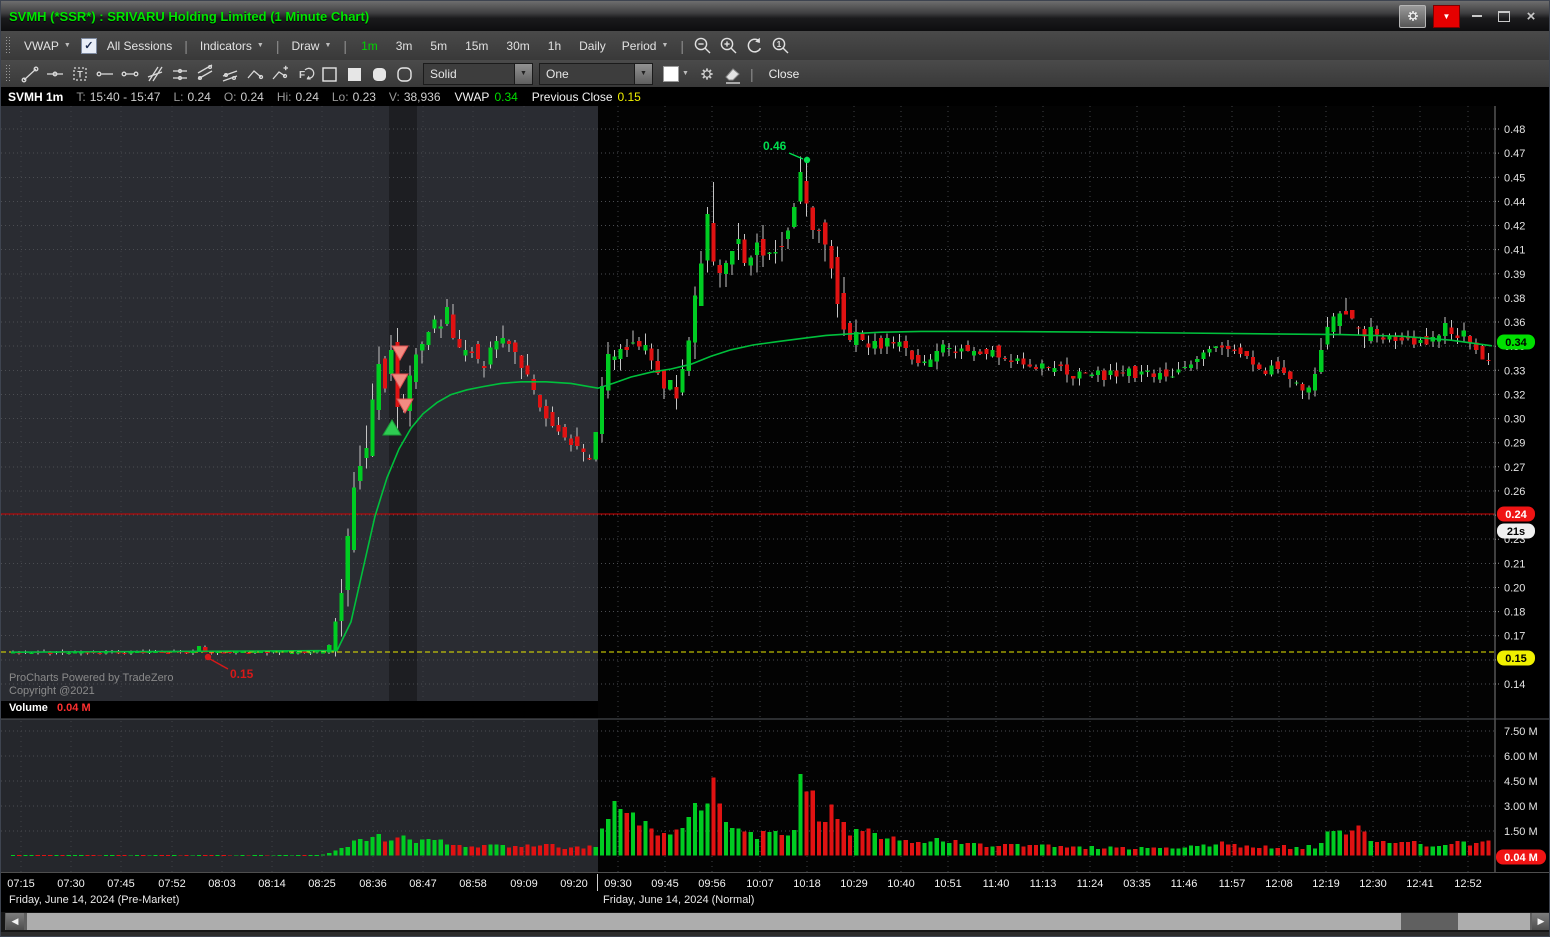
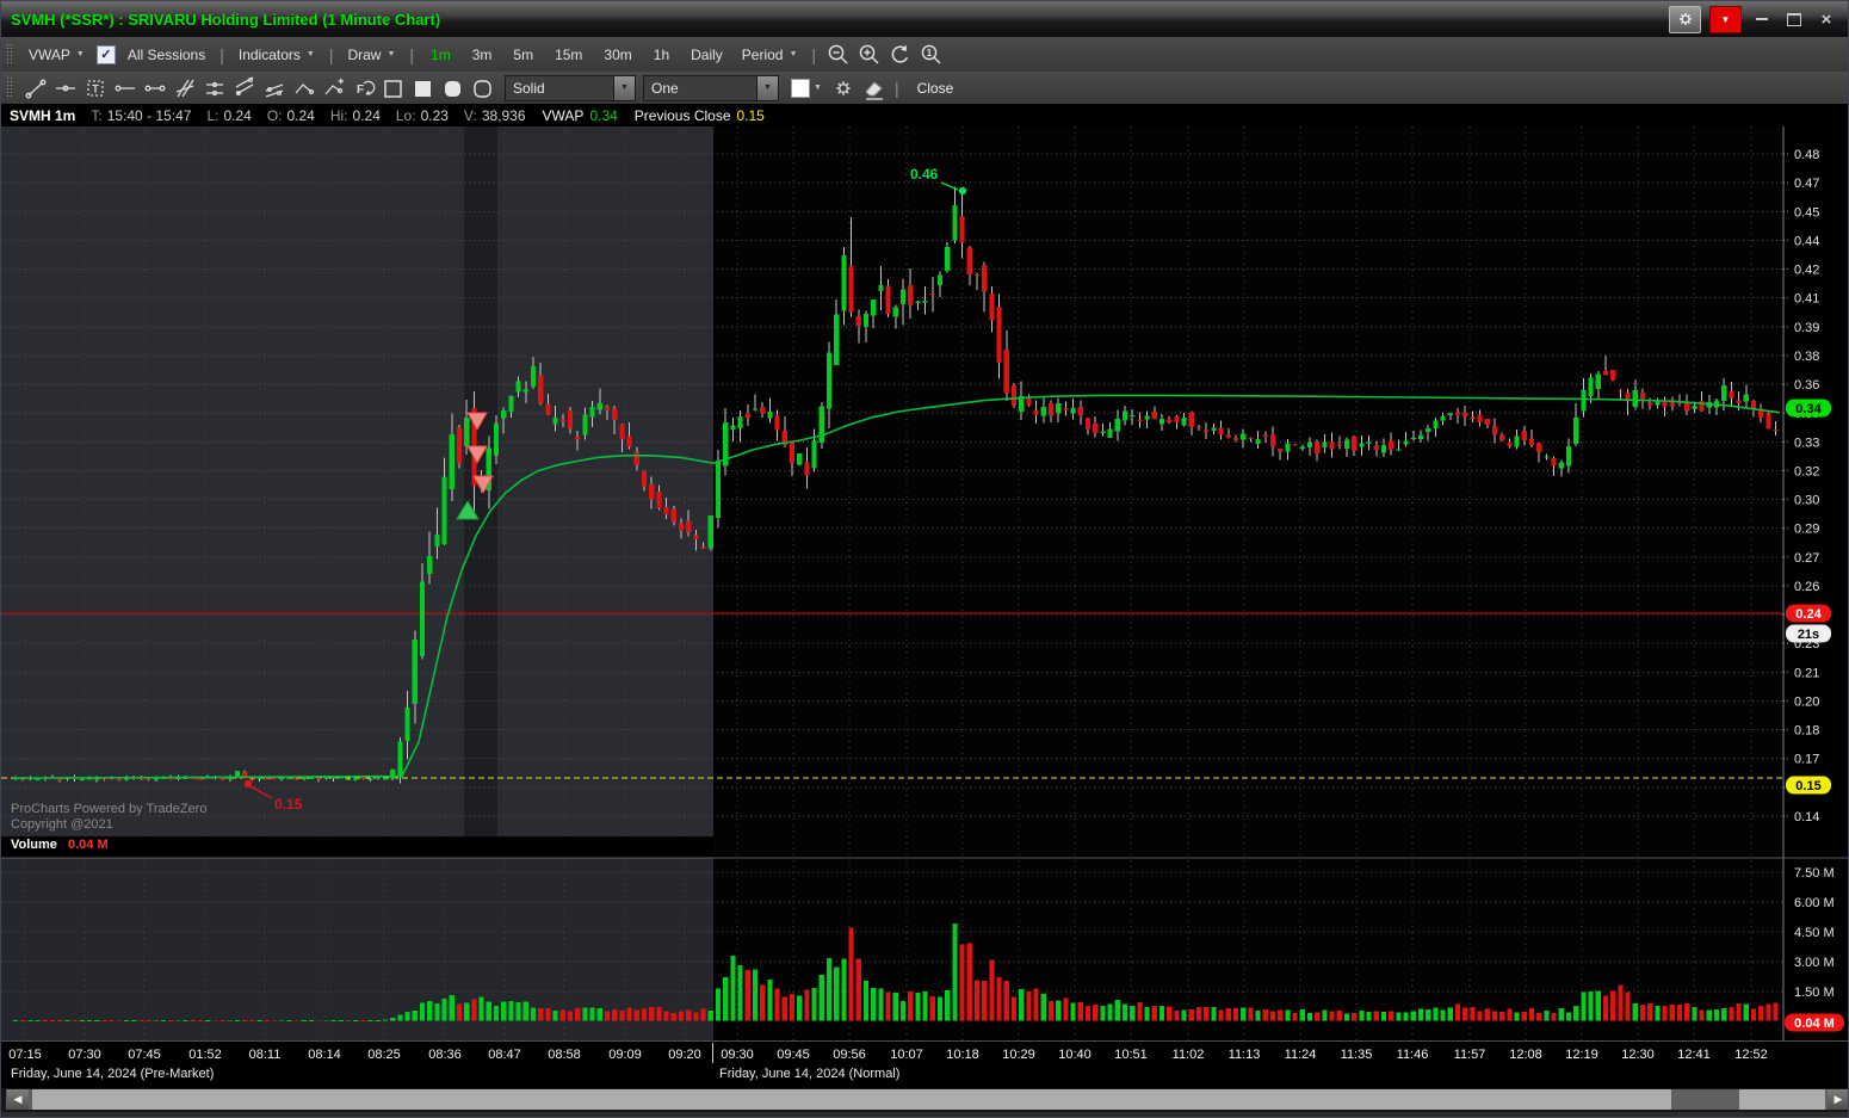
  SVMH (*SSR*) : SRIVARU Holding Limited (1 Minute Chart)
  ▼
  ×
  VWAP
  ✓
  All Sessions
  |
  Indicators
  |
  Draw
  |
  1m
  3m
  5m
  15m
  30m
  1h
  Daily
  Period
  |
  1
  T
  F
  Solid
  One
  |
  Close
  SVMH 1m
  T:
  15:40 - 15:47
  L:
  0.24
  O:
  0.24
  Hi:
  0.24
  Lo:
  0.23
  V:
  38,936
  VWAP
  0.34
  Previous Close
  0.15
  0.46
  0.15
  0.48
  0.47
  0.45
  0.44
  0.42
  0.41
  0.39
  0.38
  0.36
  0.33
  0.32
  0.30
  0.29
  0.27
  0.26
  0.23
  0.21
  0.20
  0.18
  0.17
  0.14
  7.50 M
  6.00 M
  4.50 M
  3.00 M
  1.50 M
  0.34
  0.24
  21s
  0.15
  0.04 M
  ProCharts Powered by TradeZero
  Copyright @2021
  Volume 0.04 M
  Friday, June 14, 2024 (Pre-Market)
  Friday, June 14, 2024 (Normal)
  07:15
  07:30
  07:45
- 07:52
+ 01:52
- 08:03
+ 08:11
  08:14
  08:25
  08:36
  08:47
  08:58
  09:09
  09:20
  09:30
  09:45
  09:56
  10:07
  10:18
  10:29
  10:40
  10:51
- 11:40
+ 11:02
  11:13
  11:24
- 03:35
+ 11:35
  11:46
  11:57
  12:08
  12:19
  12:30
  12:41
  12:52
  ◀
  ▶
